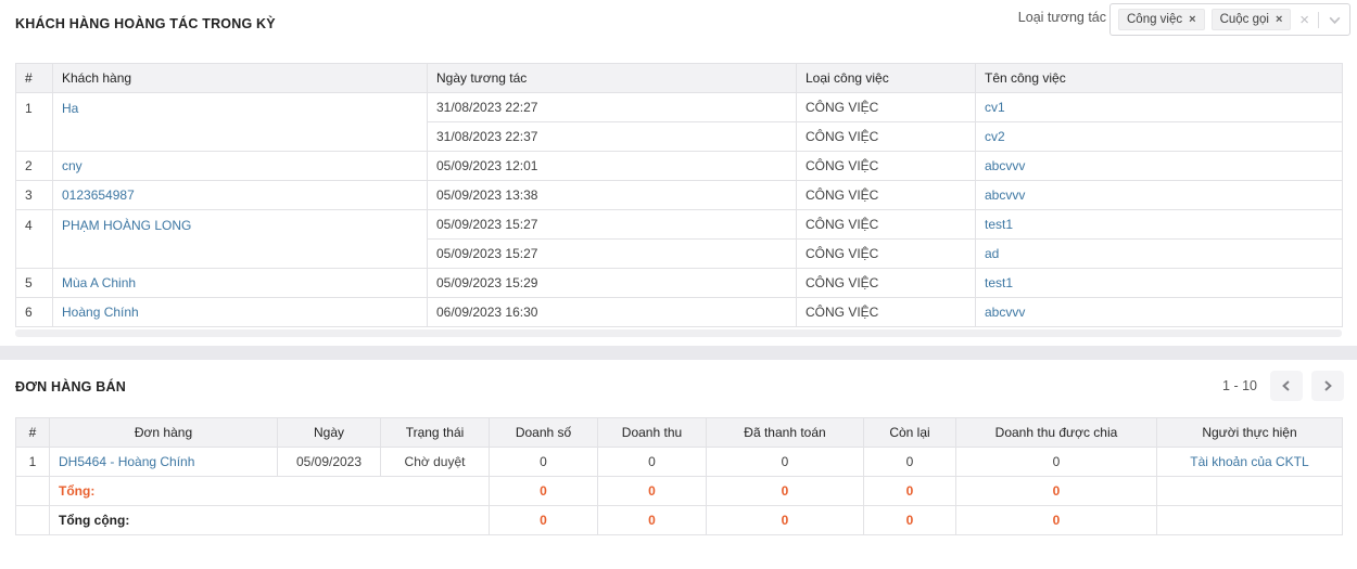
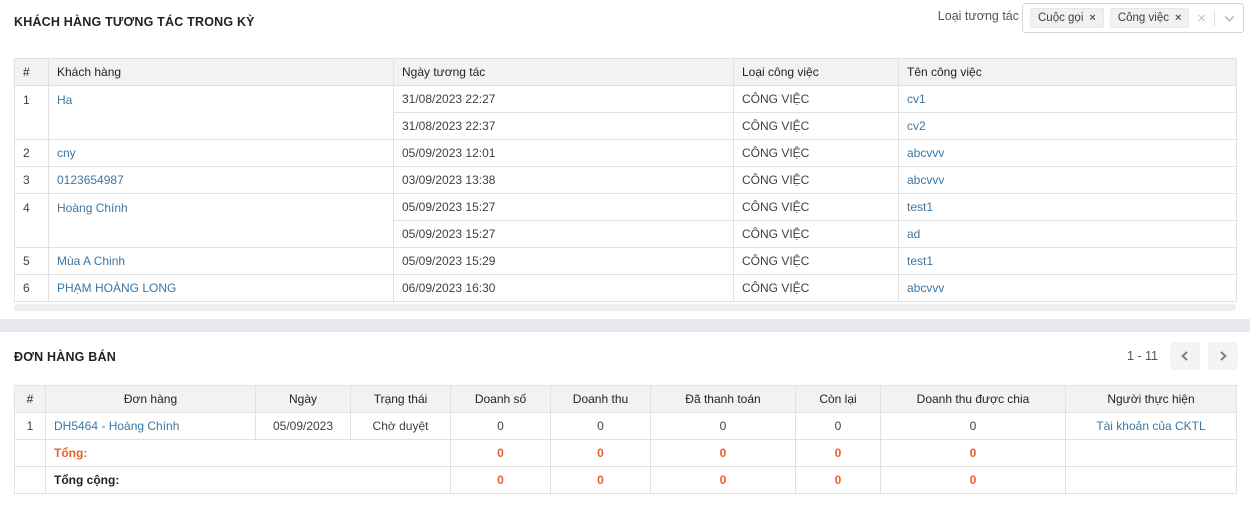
  Loại tương tác
- Công việc
+ Cuộc gọi
  ×
- Cuộc gọi
+ Công việc
  ×
  ×
- KHÁCH HÀNG HOÀNG TÁC TRONG KỲ
+ KHÁCH HÀNG TƯƠNG TÁC TRONG KỲ
  #	Khách hàng	Ngày tương tác	Loại công việc	Tên công việc
  1	Ha	31/08/2023 22:27	CÔNG VIỆC	cv1
  31/08/2023 22:37	CÔNG VIỆC	cv2
  2	cny	05/09/2023 12:01	CÔNG VIỆC	abcvvv
- 3	0123654987	05/09/2023 13:38	CÔNG VIỆC	abcvvv
+ 3	0123654987	03/09/2023 13:38	CÔNG VIỆC	abcvvv
- 4	PHẠM HOÀNG LONG	05/09/2023 15:27	CÔNG VIỆC	test1
+ 4	Hoàng Chính	05/09/2023 15:27	CÔNG VIỆC	test1
  05/09/2023 15:27	CÔNG VIỆC	ad
  5	Mùa A Chinh	05/09/2023 15:29	CÔNG VIỆC	test1
- 6	Hoàng Chính	06/09/2023 16:30	CÔNG VIỆC	abcvvv
+ 6	PHẠM HOÀNG LONG	06/09/2023 16:30	CÔNG VIỆC	abcvvv
- 1 - 10
+ 1 - 11
  ĐƠN HÀNG BÁN
  #	Đơn hàng	Ngày	Trạng thái	Doanh số	Doanh thu	Đã thanh toán	Còn lại	Doanh thu được chia	Người thực hiện
  1	DH5464 - Hoàng Chính	05/09/2023	Chờ duyệt	0	0	0	0	0	Tài khoản của CKTL
  	Tổng:	0	0	0	0	0
  	Tổng cộng:	0	0	0	0	0
